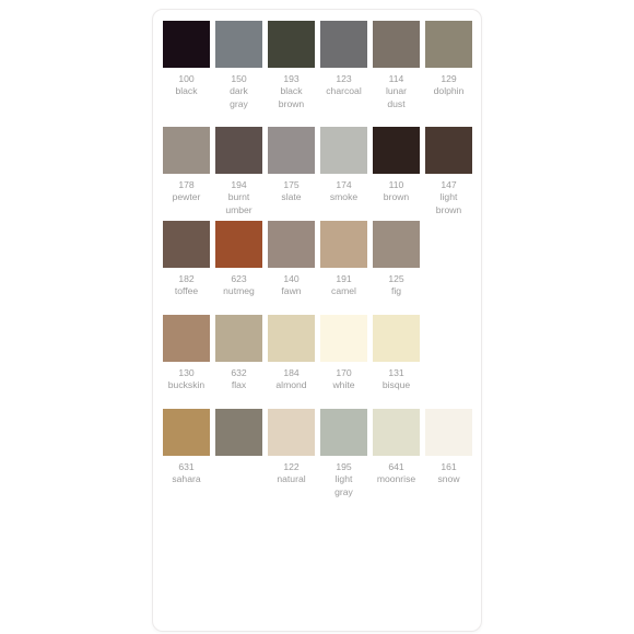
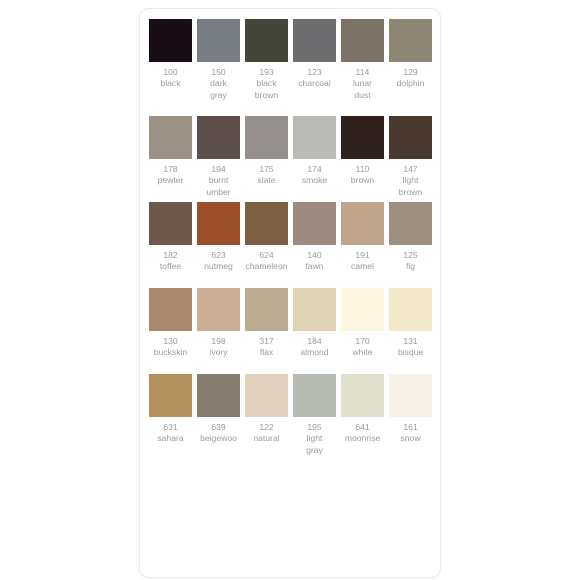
  100 black
  150 dark gray
  193 black brown
  123 charcoal
  114 lunar dust
  129 dolphin
  178 pewter
  194 burnt umber
  175 slate
  174 smoke
  110 brown
  147 light brown
  182 toffee
  623 nutmeg
+ 624 chameleon
  140 fawn
  191 camel
  125 fig
  130 buckskin
+ 198 ivory
- 632 flax
+ 317 flax
  184 almond
  170 white
  131 bisque
  631 sahara
+ 639 beigewoo
  122 natural
  195 light gray
  641 moonrise
  161 snow
